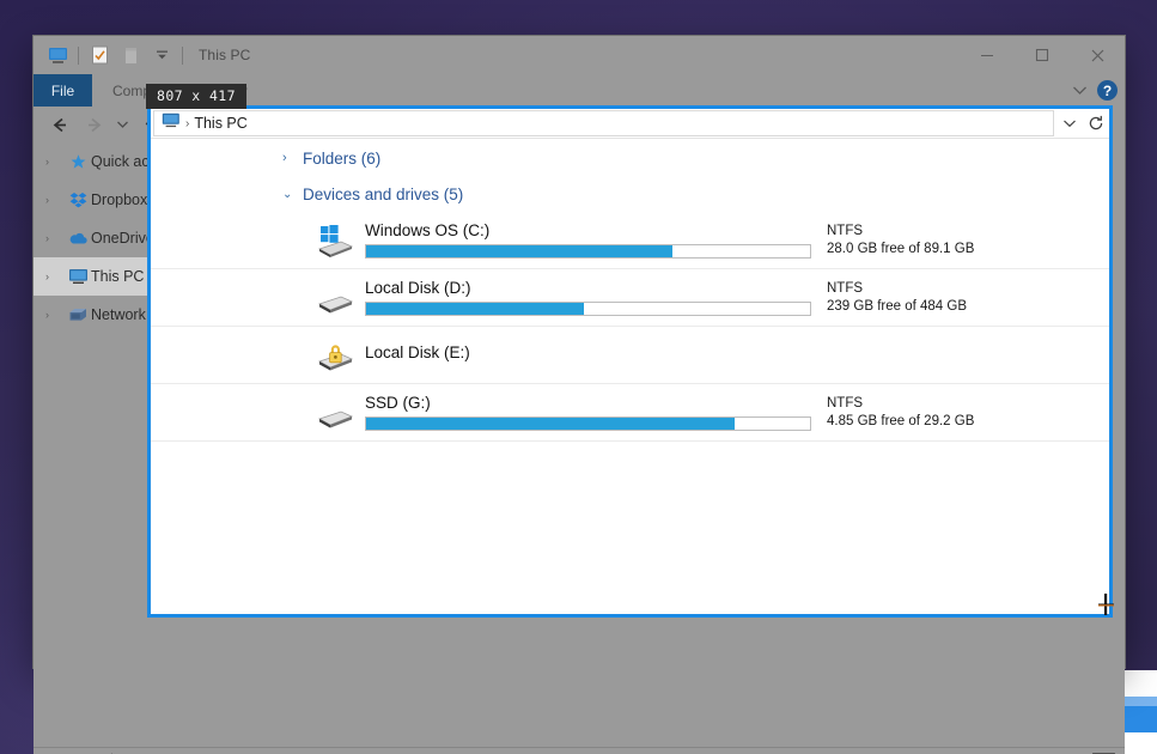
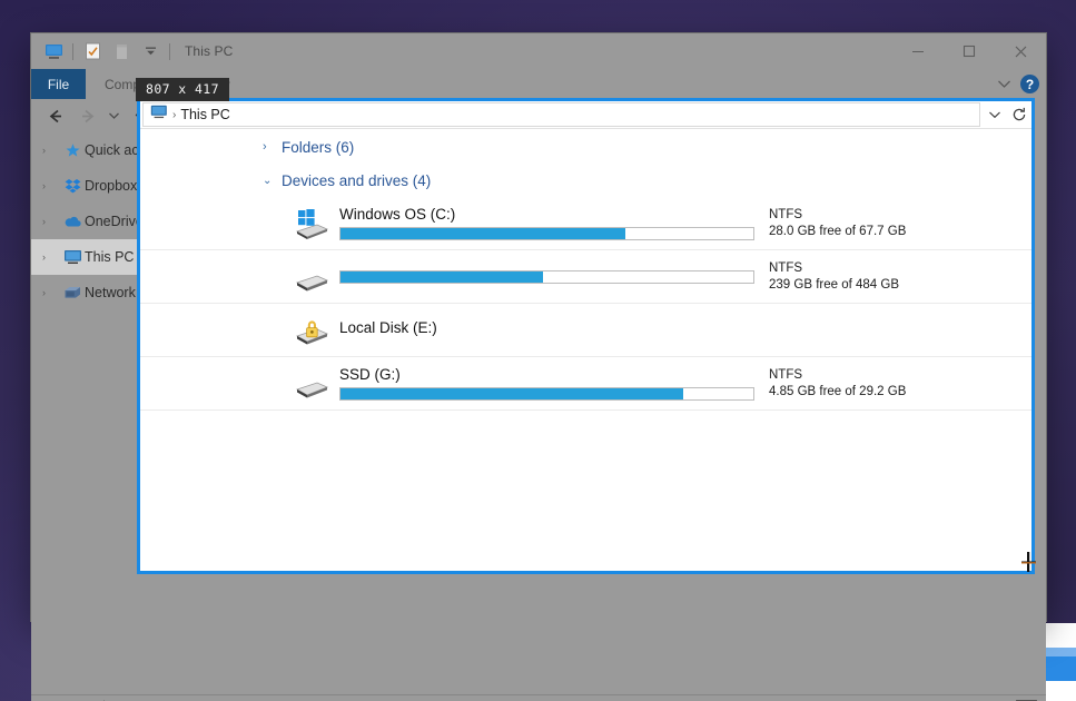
  This PC
  File
  ?
  ›
  ›
  Dropbox
  ›
  OneDriv
  ›
  This PC
  ›
  Network
  ›
  This PC
  ›
  Folders (6)
  ⌄
- Devices and drives (5)
+ Devices and drives (4)
  Windows OS (C:)
  NTFS
- 28.0 GB free of 89.1 GB
+ 28.0 GB free of 67.7 GB
- Local Disk (D:)
  NTFS
  239 GB free of 484 GB
  Local Disk (E:)
  SSD (G:)
  NTFS
  4.85 GB free of 29.2 GB
  807 x 417
